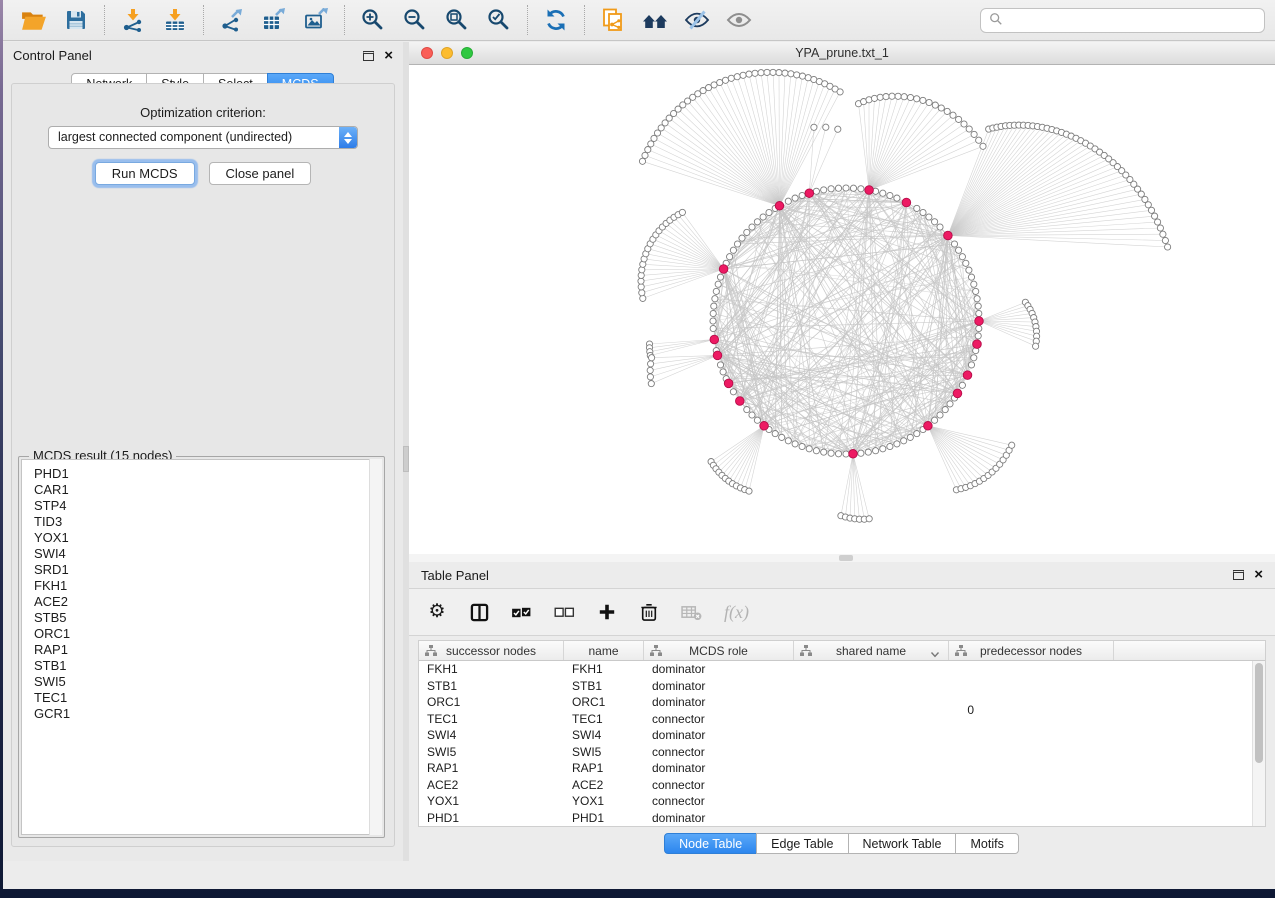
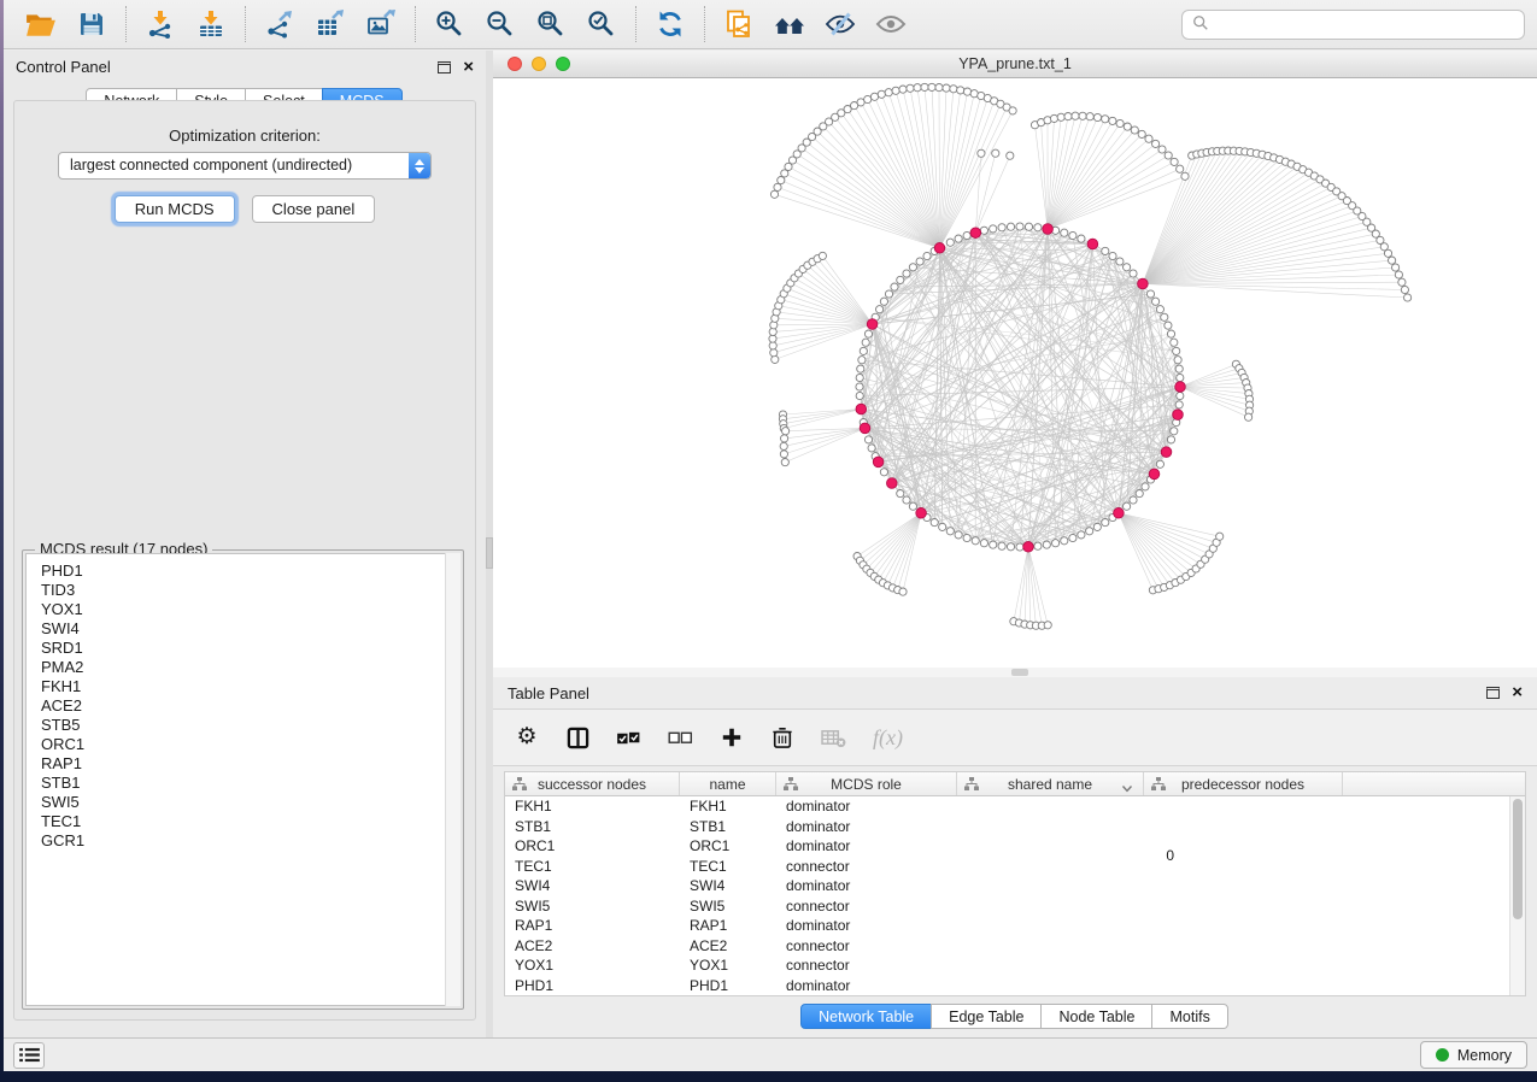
  Control Panel
  ×
  Optimization criterion:
  largest connected component (undirected)
  Run MCDS
  Close panel
- MCDS result (15 nodes)
+ MCDS result (17 nodes)
  PHD1
- CAR1
- STP4
  TID3
  YOX1
  SWI4
  SRD1
+ PMA2
  FKH1
  ACE2
  STB5
  ORC1
  RAP1
  STB1
  SWI5
  TEC1
  GCR1
  YPA_prune.txt_1
  Table Panel
  ×
  ⚙
  f(x)
  successor nodes
  name
  MCDS role
  shared name
  predecessor nodes
  FKH1
  FKH1
  dominator
  STB1
  STB1
  dominator
  ORC1
  ORC1
  dominator
  TEC1
  TEC1
  connector
  SWI4
  SWI4
  dominator
  SWI5
  SWI5
  connector
  RAP1
  RAP1
  dominator
  ACE2
  ACE2
  connector
  YOX1
  YOX1
  connector
  PHD1
  PHD1
  dominator
  0
- Node Table
+ Network Table
  Edge Table
- Network Table
+ Node Table
  Motifs
+ Memory
